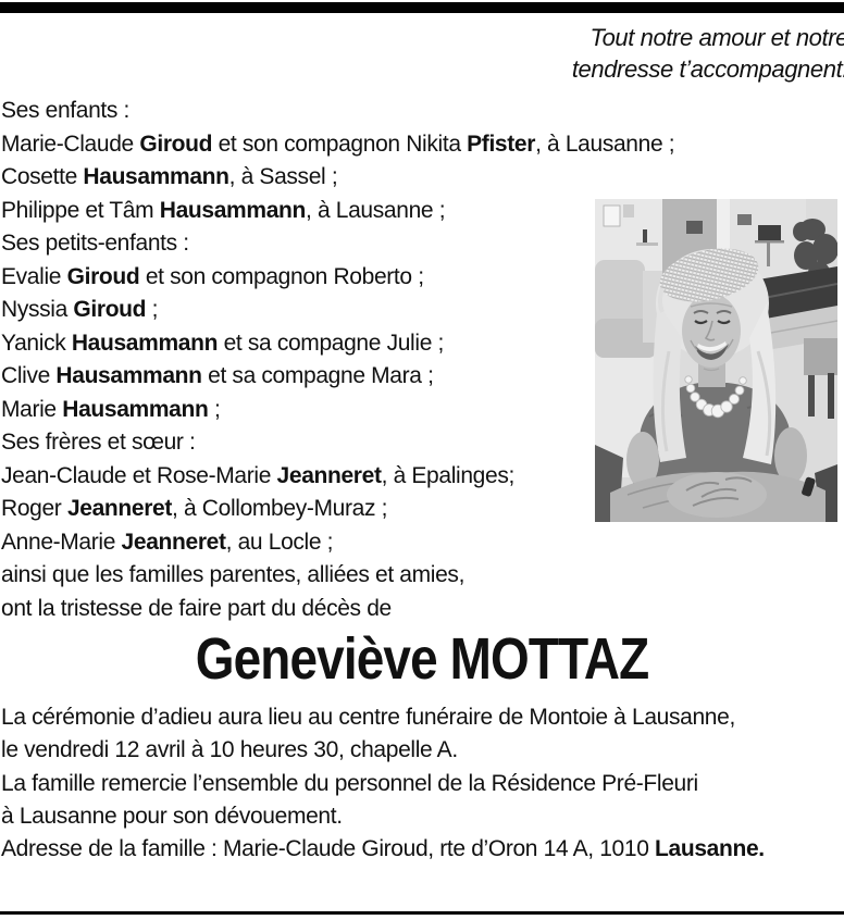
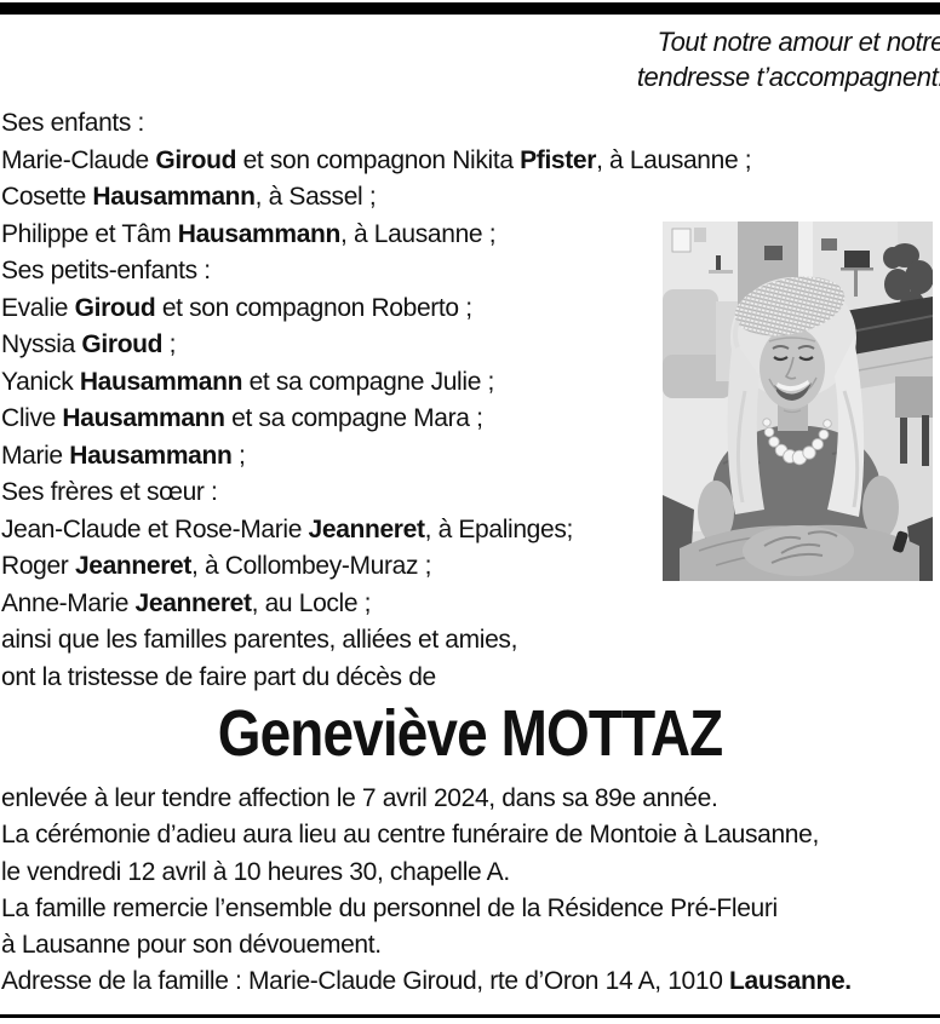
  Tout notre amour et notre
  tendresse t’accompagnent
  Ses enfants :
  Marie-Claude Giroud et son compagnon Nikita Pfister, à Lausanne ;
  Cosette Hausammann, à Sassel ;
  Philippe et Tâm Hausammann, à Lausanne ;
  Ses petits-enfants :
  Evalie Giroud et son compagnon Roberto ;
  Nyssia Giroud ;
  Yanick Hausammann et sa compagne Julie ;
  Clive Hausammann et sa compagne Mara ;
  Marie Hausammann ;
  Ses frères et sœur :
  Jean-Claude et Rose-Marie Jeanneret, à Epalinges;
  Roger Jeanneret, à Collombey-Muraz ;
  Anne-Marie Jeanneret, au Locle ;
  ainsi que les familles parentes, alliées et amies,
  ont la tristesse de faire part du décès de
  Geneviève MOTTAZ
+ enlevée à leur tendre affection le 7 avril 2024, dans sa 89e année.
  La cérémonie d’adieu aura lieu au centre funéraire de Montoie à Lausanne,
  le vendredi 12 avril à 10 heures 30, chapelle A.
  La famille remercie l’ensemble du personnel de la Résidence Pré-Fleuri
  à Lausanne pour son dévouement.
  Adresse de la famille : Marie-Claude Giroud, rte d’Oron 14 A, 1010 Lausanne.
